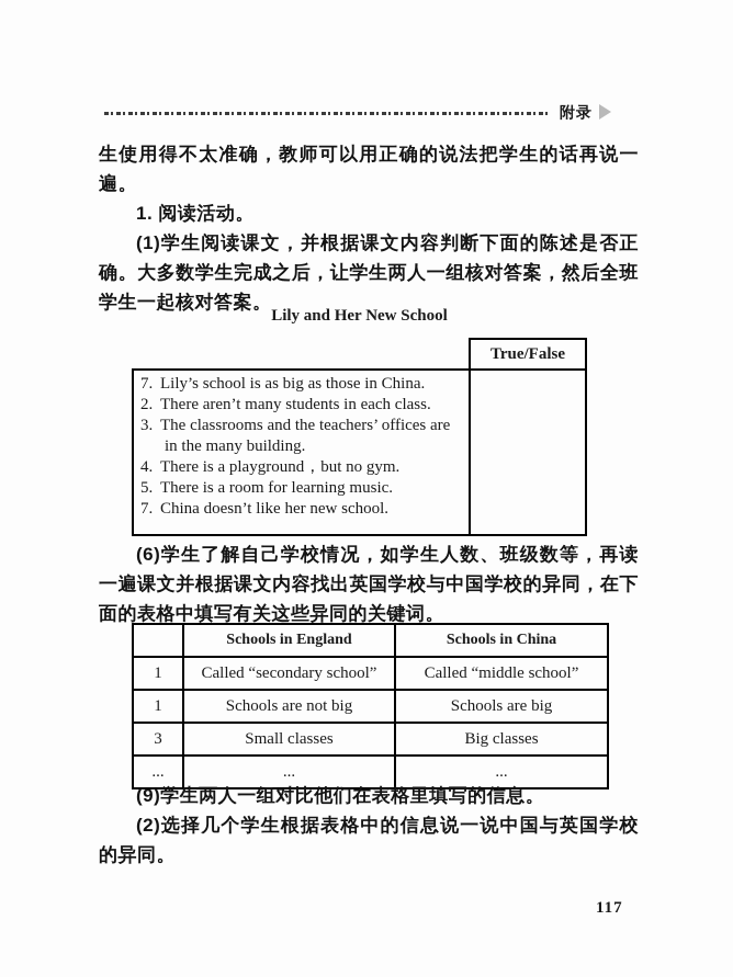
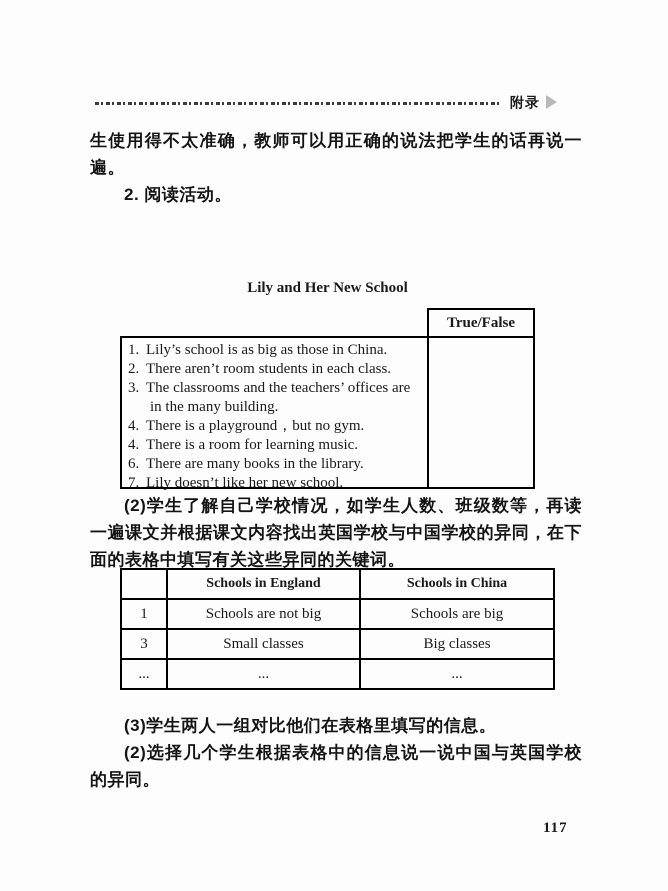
  附录
  生使用得不太准确，教师可以用正确的说法把学生的话再说一遍。
- 1. 阅读活动。
+ 2. 阅读活动。
- (1)学生阅读课文，并根据课文内容判断下面的陈述是否正确。大多数学生完成之后，让学生两人一组核对答案，然后全班学生一起核对答案。
  Lily and Her New School
  True/False
- 7. Lily’s school is as big as those in China.
+ 1. Lily’s school is as big as those in China.
- 2. There aren’t many students in each class.
+ 2. There aren’t room students in each class.
  3. The classrooms and the teachers’ offices are in the many building.
  4. There is a playground，but no gym.
- 5. There is a room for learning music.
+ 4. There is a room for learning music.
+ 6. There are many books in the library.
- 7. China doesn’t like her new school.
+ 7. Lily doesn’t like her new school.
- (6)学生了解自己学校情况，如学生人数、班级数等，再读一遍课文并根据课文内容找出英国学校与中国学校的异同，在下面的表格中填写有关这些异同的关键词。
+ (2)学生了解自己学校情况，如学生人数、班级数等，再读一遍课文并根据课文内容找出英国学校与中国学校的异同，在下面的表格中填写有关这些异同的关键词。
  	Schools in England	Schools in China
- 1	Called “secondary school”	Called “middle school”
  1	Schools are not big	Schools are big
  3	Small classes	Big classes
  ...	...	...
- (9)学生两人一组对比他们在表格里填写的信息。
+ (3)学生两人一组对比他们在表格里填写的信息。
  (2)选择几个学生根据表格中的信息说一说中国与英国学校的异同。
  117
